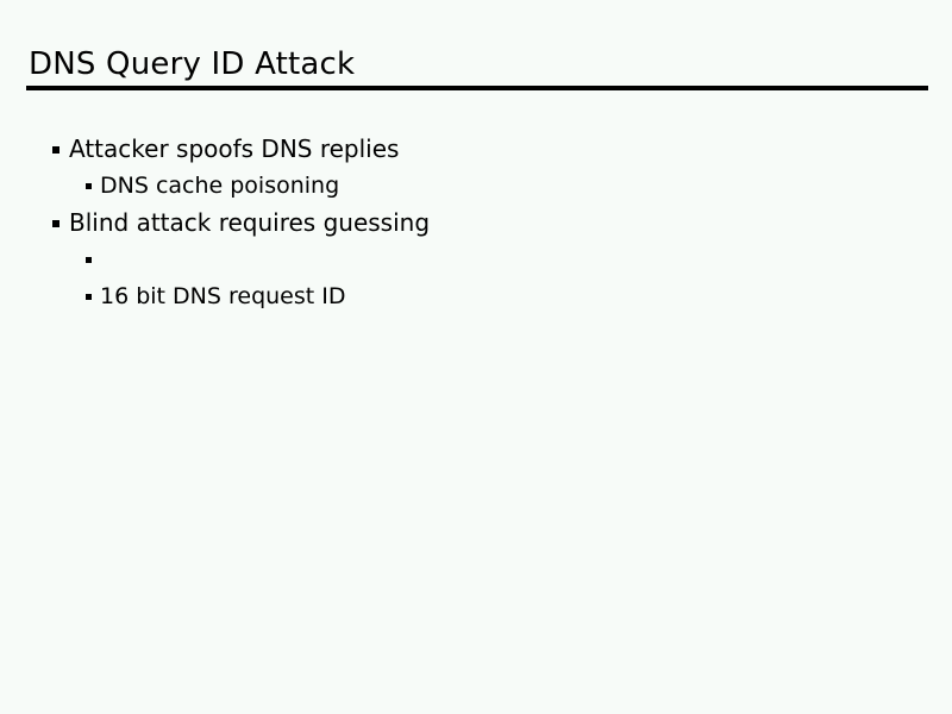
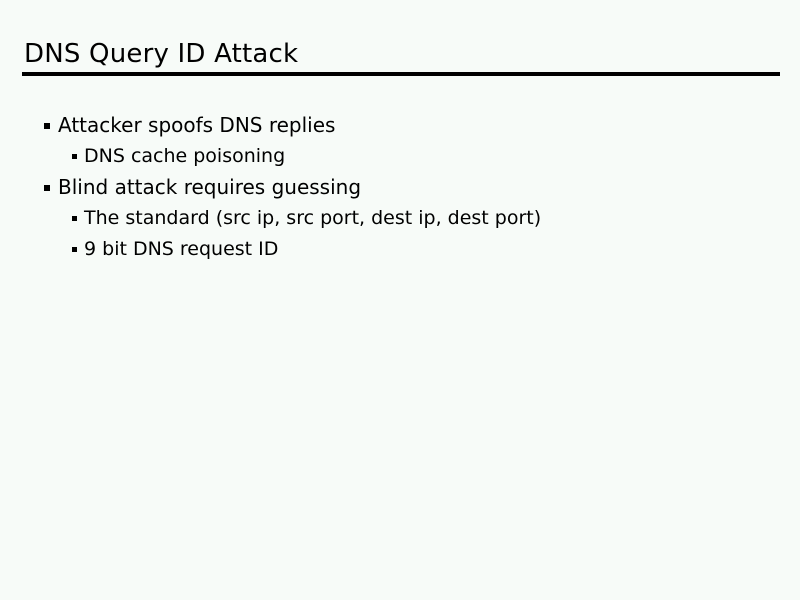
  DNS Query ID Attack
  Attacker spoofs DNS replies
  DNS cache poisoning
  Blind attack requires guessing
+ The standard (src ip, src port, dest ip, dest port)
- 16 bit DNS request ID
+ 9 bit DNS request ID
